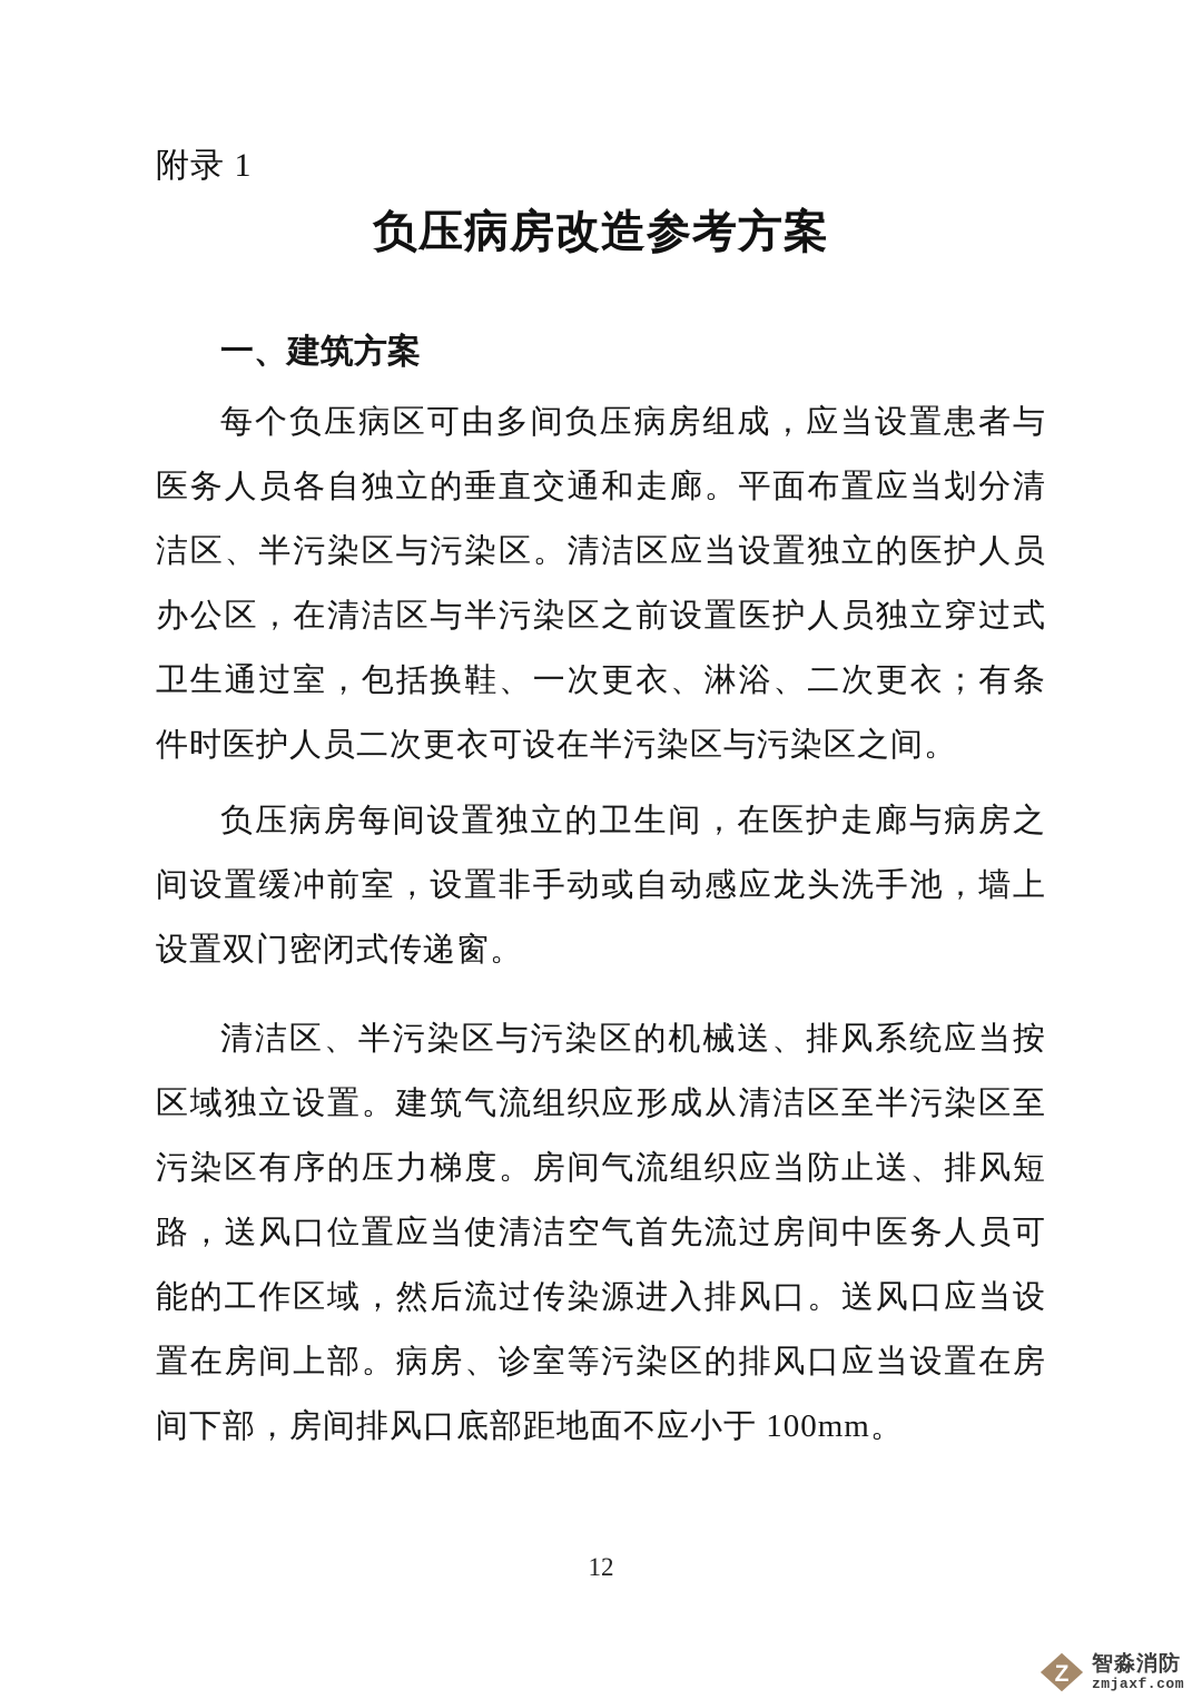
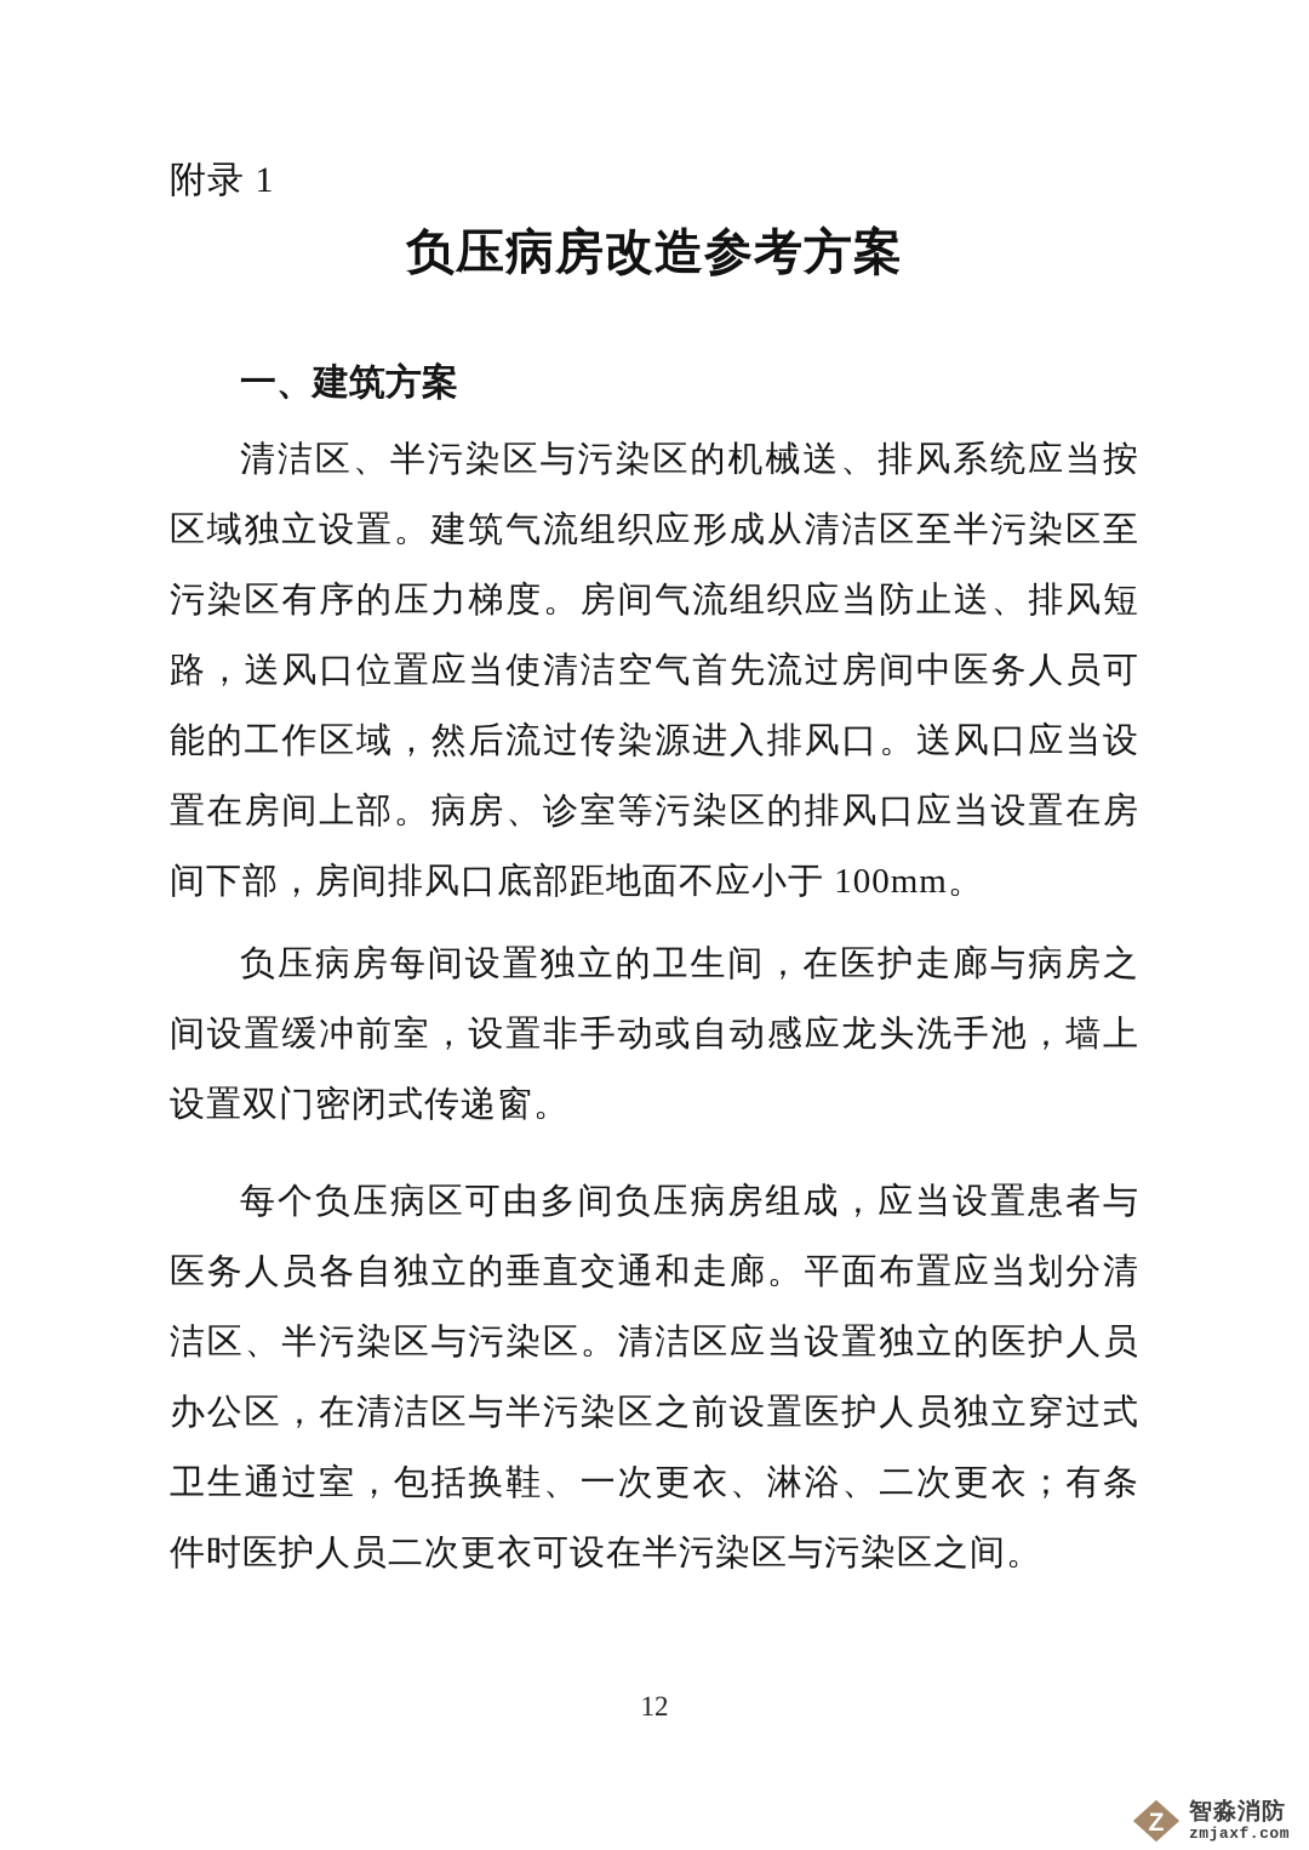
  附录 1
  负压病房改造参考方案
  一、建筑方案
- 每个负压病区可由多间负压病房组成，应当设置患者与医务人员各自独立的垂直交通和走廊。平面布置应当划分清洁区、半污染区与污染区。清洁区应当设置独立的医护人员办公区，在清洁区与半污染区之前设置医护人员独立穿过式卫生通过室，包括换鞋、一次更衣、淋浴、二次更衣；有条件时医护人员二次更衣可设在半污染区与污染区之间。
+ 清洁区、半污染区与污染区的机械送、排风系统应当按区域独立设置。建筑气流组织应形成从清洁区至半污染区至污染区有序的压力梯度。房间气流组织应当防止送、排风短路，送风口位置应当使清洁空气首先流过房间中医务人员可能的工作区域，然后流过传染源进入排风口。送风口应当设置在房间上部。病房、诊室等污染区的排风口应当设置在房间下部，房间排风口底部距地面不应小于 100mm。
  负压病房每间设置独立的卫生间，在医护走廊与病房之间设置缓冲前室，设置非手动或自动感应龙头洗手池，墙上设置双门密闭式传递窗。
- 清洁区、半污染区与污染区的机械送、排风系统应当按区域独立设置。建筑气流组织应形成从清洁区至半污染区至污染区有序的压力梯度。房间气流组织应当防止送、排风短路，送风口位置应当使清洁空气首先流过房间中医务人员可能的工作区域，然后流过传染源进入排风口。送风口应当设置在房间上部。病房、诊室等污染区的排风口应当设置在房间下部，房间排风口底部距地面不应小于 100mm。
+ 每个负压病区可由多间负压病房组成，应当设置患者与医务人员各自独立的垂直交通和走廊。平面布置应当划分清洁区、半污染区与污染区。清洁区应当设置独立的医护人员办公区，在清洁区与半污染区之前设置医护人员独立穿过式卫生通过室，包括换鞋、一次更衣、淋浴、二次更衣；有条件时医护人员二次更衣可设在半污染区与污染区之间。
  12
  Z
  智淼消防
  zmjaxf.com
